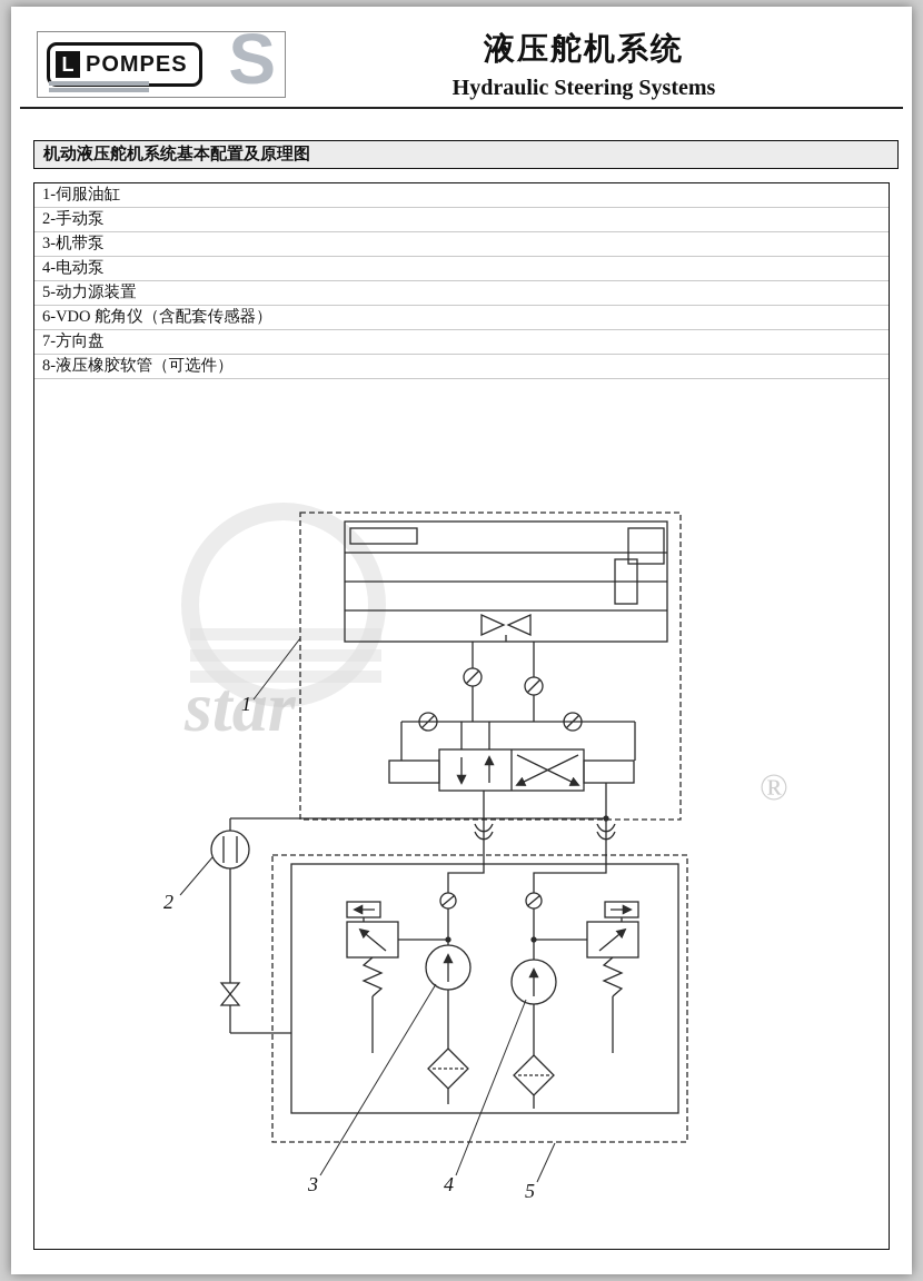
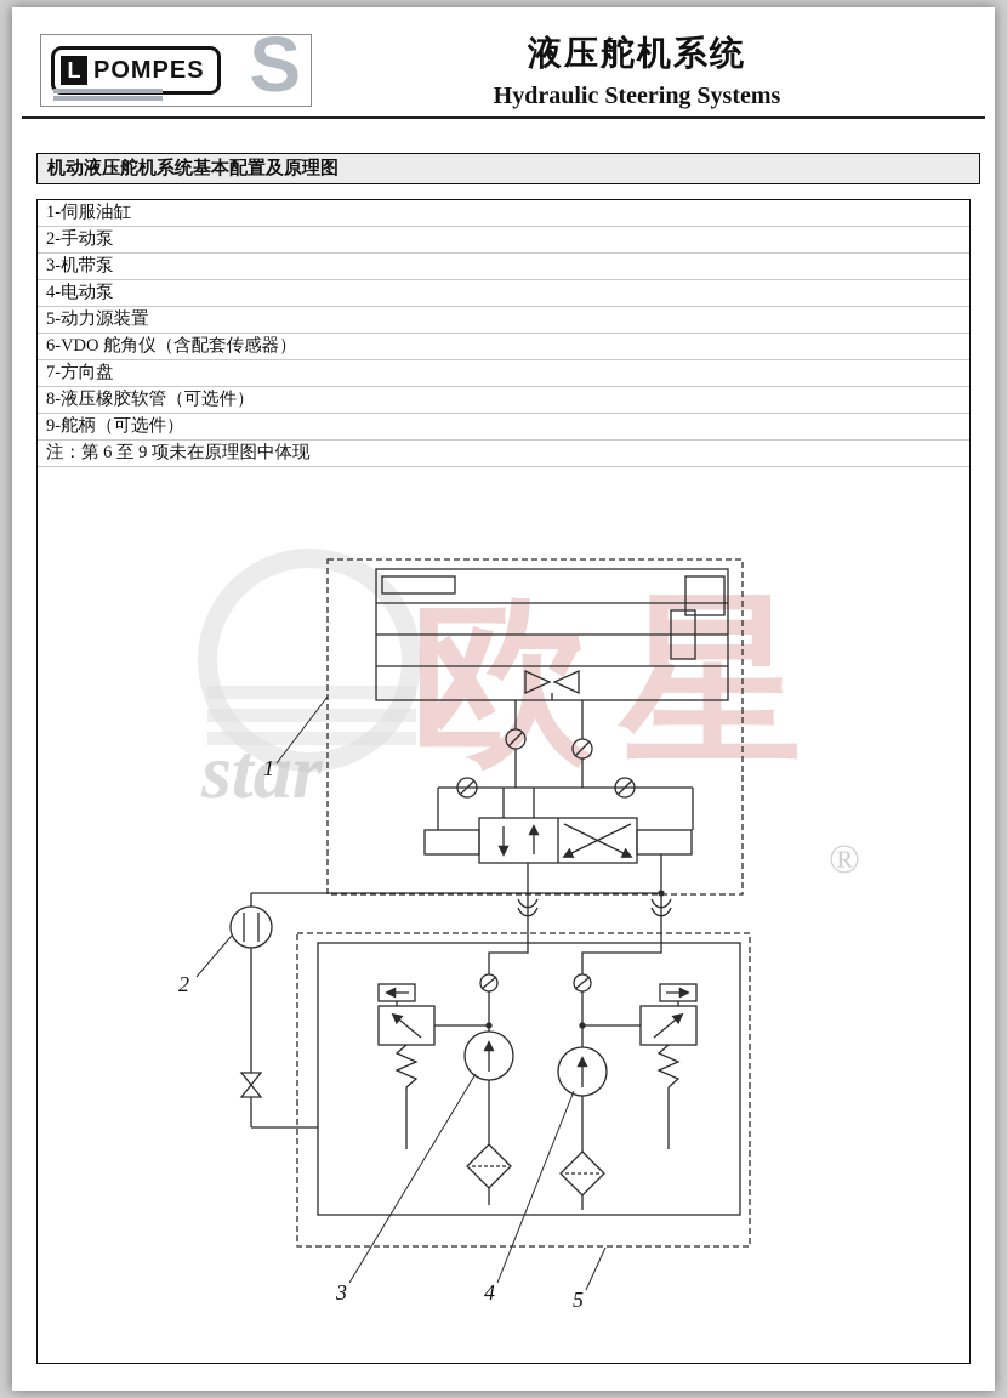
  S
  L
  POMPES
  液压舵机系统
  Hydraulic Steering Systems
  机动液压舵机系统基本配置及原理图
  1-伺服油缸
  2-手动泵
  3-机带泵
  4-电动泵
  5-动力源装置
  6-VDO 舵角仪（含配套传感器）
  7-方向盘
  8-液压橡胶软管（可选件）
+ 9-舵柄（可选件）
+ 注：第 6 至 9 项未在原理图中体现
+ 欧星
  star
  ®
  1
  2
  3
  4
  5
